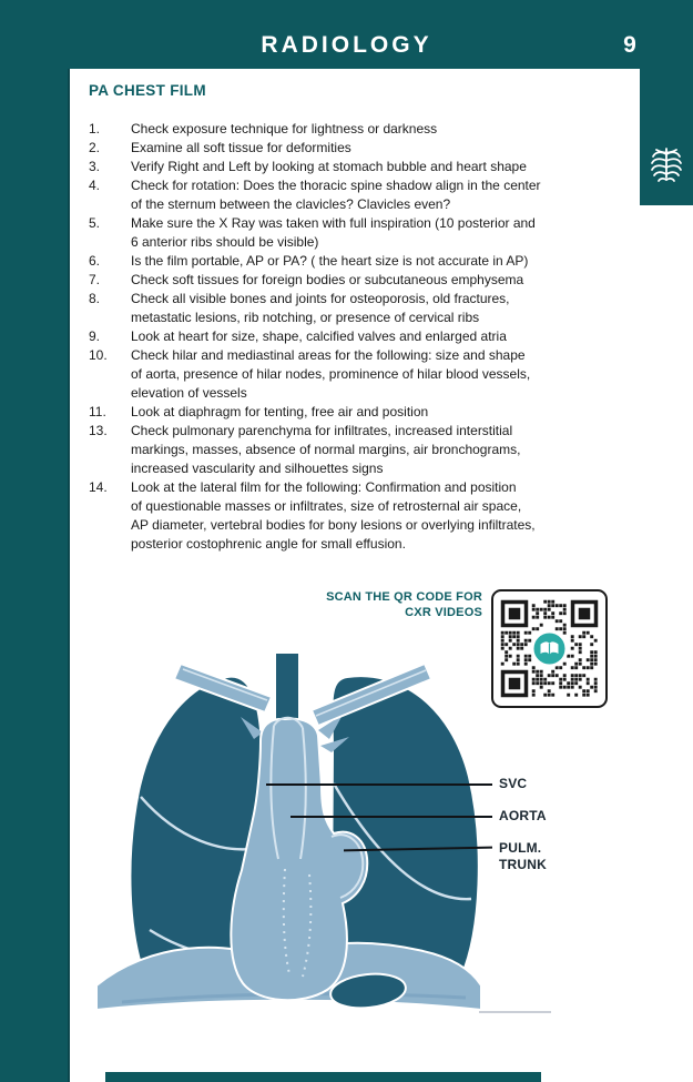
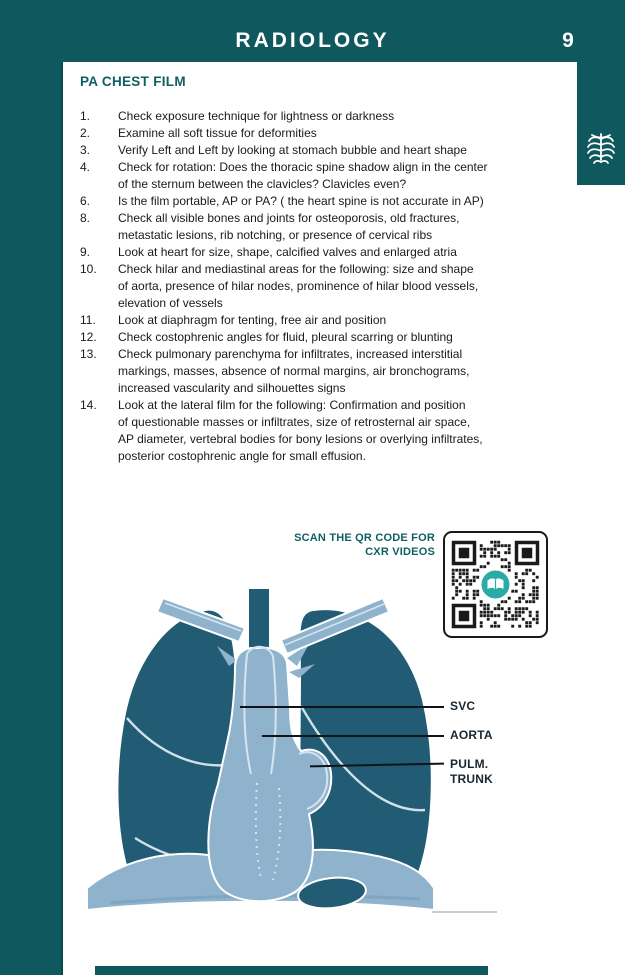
  RADIOLOGY
  9
  PA CHEST FILM
  1.
  Check exposure technique for lightness or darkness
  2.
  Examine all soft tissue for deformities
  3.
- Verify Right and Left by looking at stomach bubble and heart shape
+ Verify Left and Left by looking at stomach bubble and heart shape
  4.
  Check for rotation: Does the thoracic spine shadow align in the center
  of the sternum between the clavicles? Clavicles even?
- 5.
- Make sure the X Ray was taken with full inspiration (10 posterior and
- 6 anterior ribs should be visible)
  6.
- Is the film portable, AP or PA? ( the heart size is not accurate in AP)
+ Is the film portable, AP or PA? ( the heart spine is not accurate in AP)
- 7.
- Check soft tissues for foreign bodies or subcutaneous emphysema
  8.
  Check all visible bones and joints for osteoporosis, old fractures,
  metastatic lesions, rib notching, or presence of cervical ribs
  9.
  Look at heart for size, shape, calcified valves and enlarged atria
  10.
  Check hilar and mediastinal areas for the following: size and shape
  of aorta, presence of hilar nodes, prominence of hilar blood vessels,
  elevation of vessels
  11.
  Look at diaphragm for tenting, free air and position
+ 12.
+ Check costophrenic angles for fluid, pleural scarring or blunting
  13.
  Check pulmonary parenchyma for infiltrates, increased interstitial
  markings, masses, absence of normal margins, air bronchograms,
  increased vascularity and silhouettes signs
  14.
  Look at the lateral film for the following: Confirmation and position
  of questionable masses or infiltrates, size of retrosternal air space,
  AP diameter, vertebral bodies for bony lesions or overlying infiltrates,
  posterior costophrenic angle for small effusion.
  SCAN THE QR CODE FOR
  CXR VIDEOS
  SVC
  AORTA
  PULM.
  TRUNK
